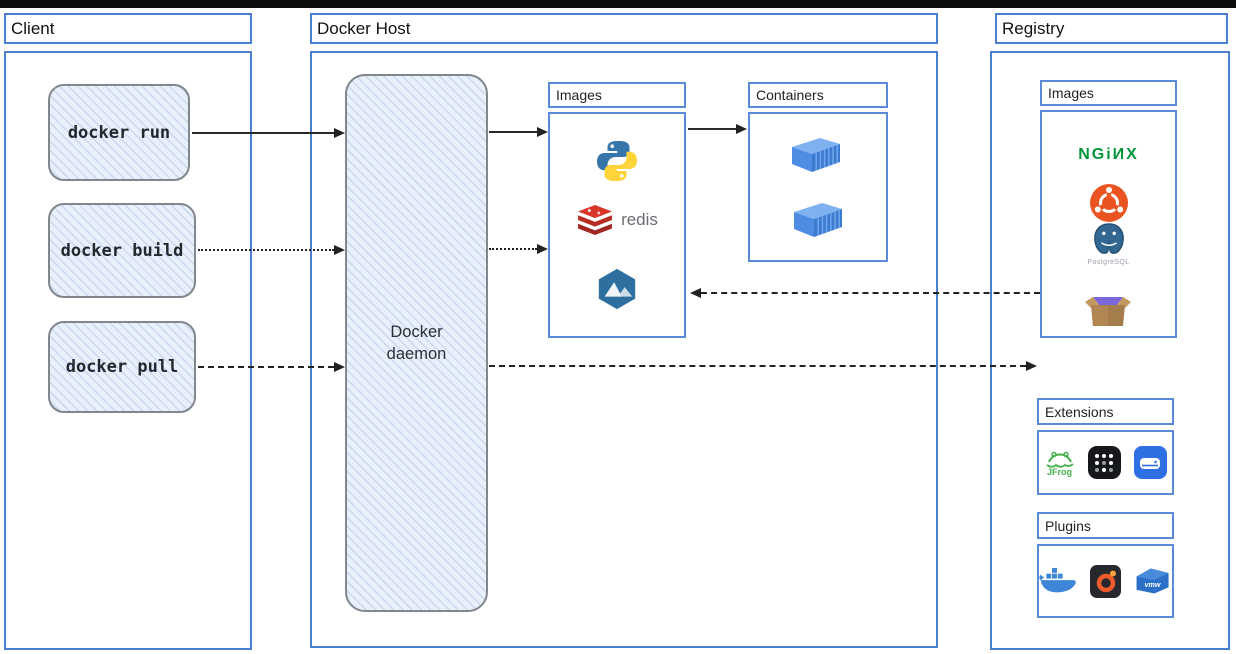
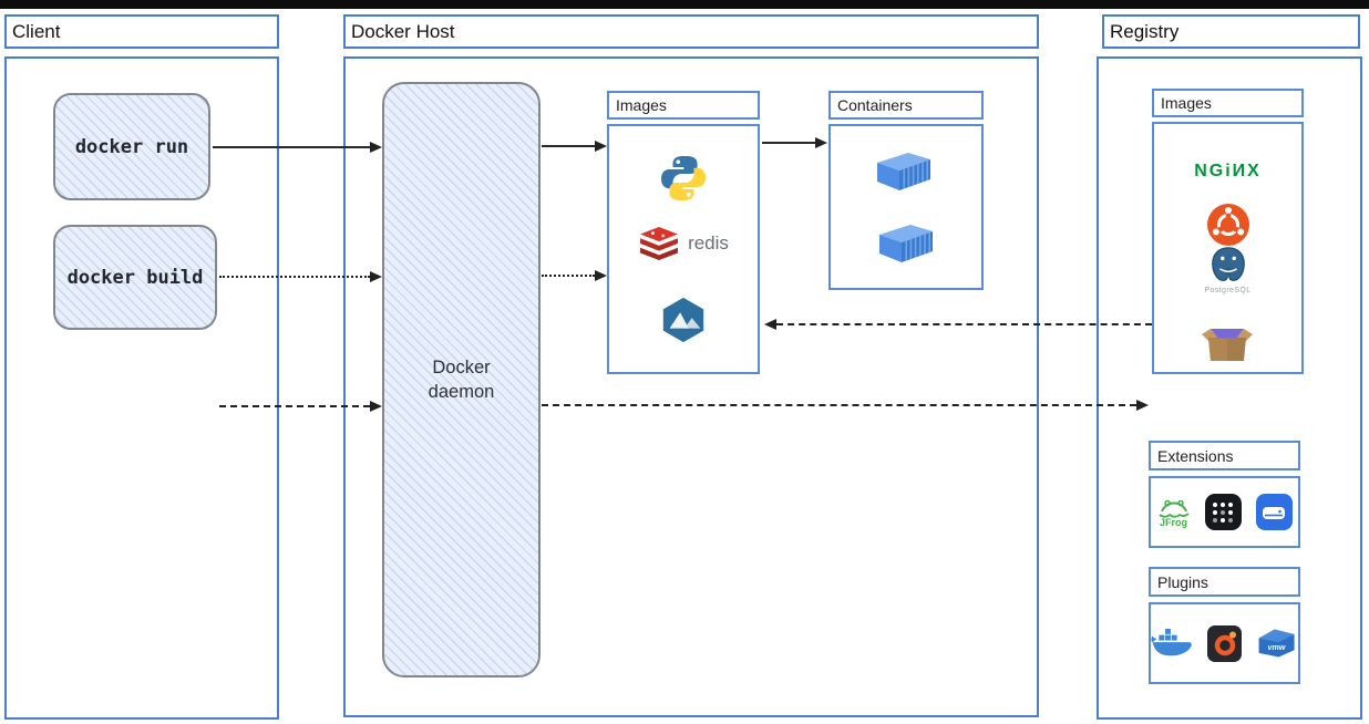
  Client
  docker run
  docker build
- docker pull
  Docker Host
  Docker daemon
  Images
  redis
  Containers
  Registry
  Images
  NGiИX
  Extensions
  JFrog
  Plugins
  vmw
